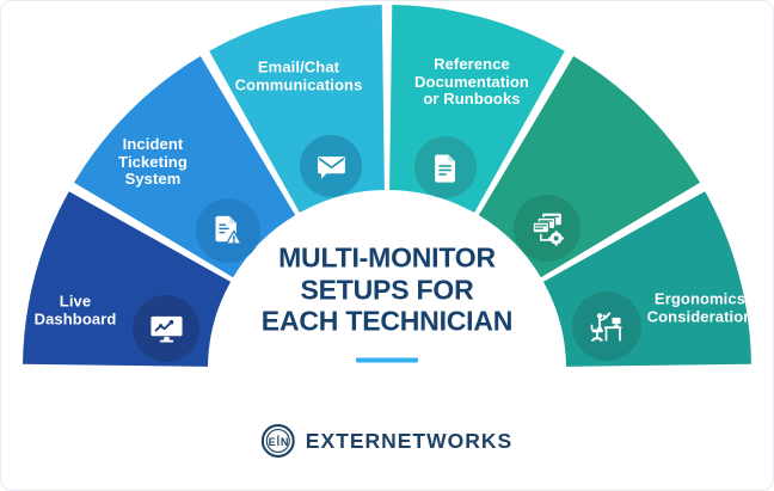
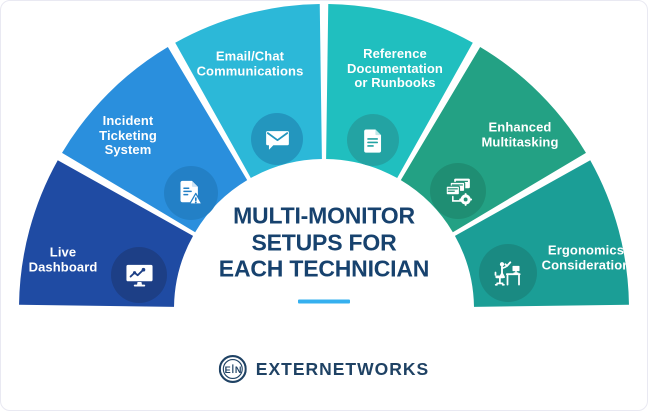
  Live
  Dashboard
  Incident
  Ticketing
  System
  Email/Chat
  Communications
  Reference
  Documentation
  or Runbooks
+ Enhanced
+ Multitasking
  Ergonomics
  Consideration
  MULTI-MONITOR
  SETUPS FOR
  EACH TECHNICIAN
  E
  N
  EXTERNETWORKS
